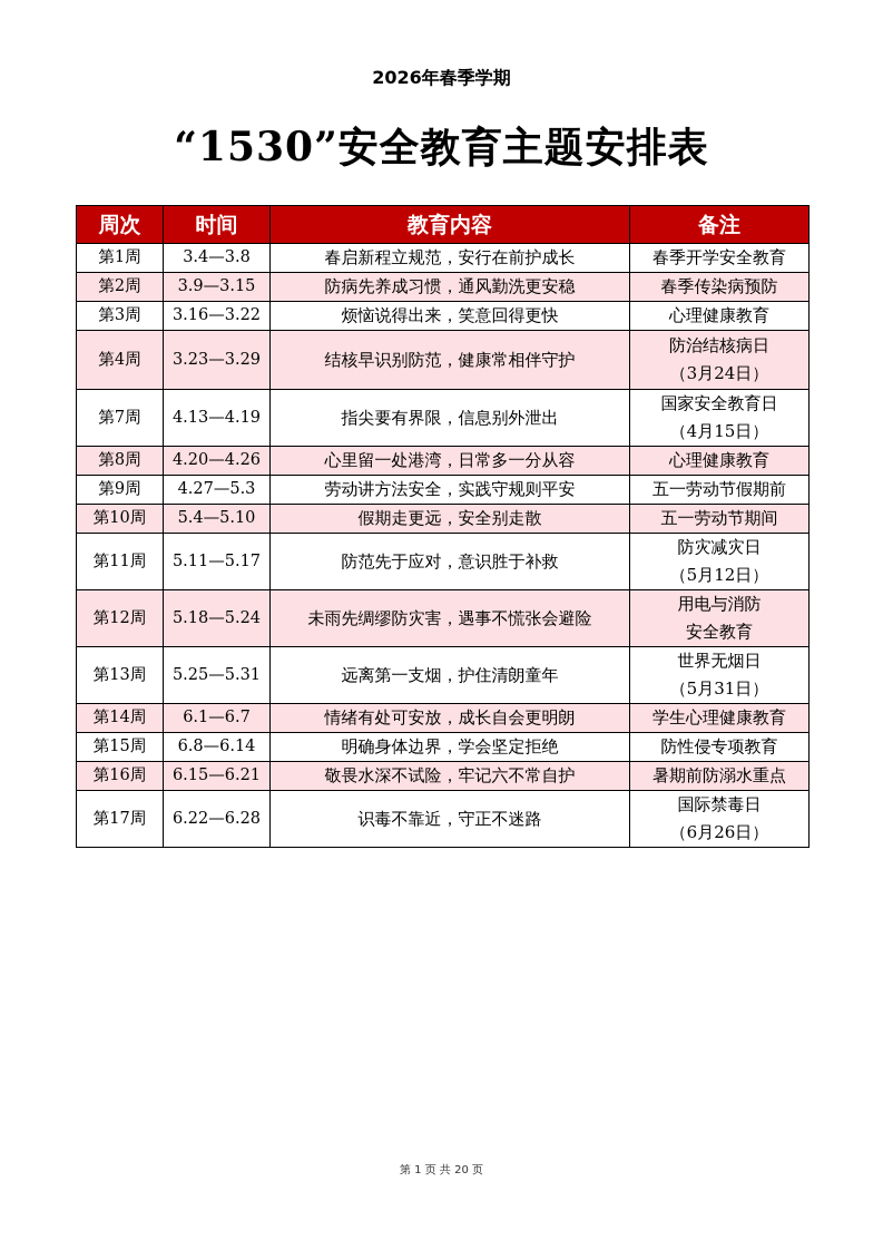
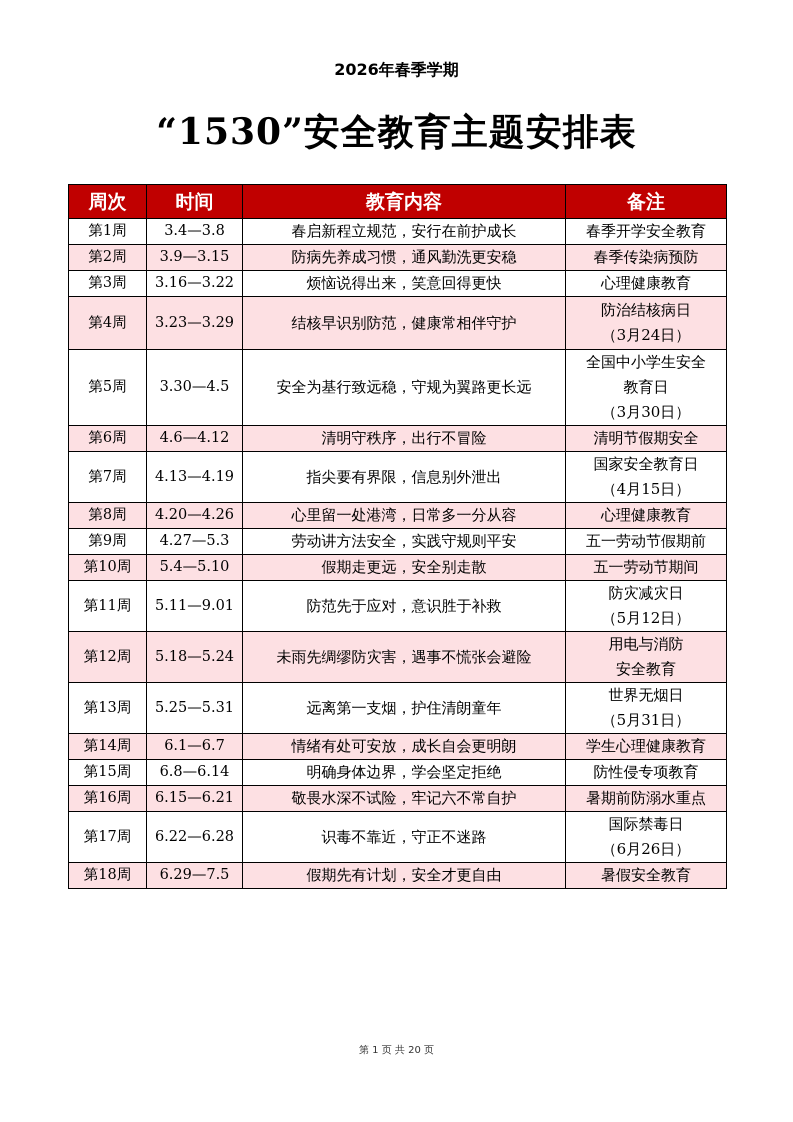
  2026年春季学期
  “1530”安全教育主题安排表
  周次	时间	教育内容	备注
  第1周	3.4—3.8	春启新程立规范，安行在前护成长	春季开学安全教育
  第2周	3.9—3.15	防病先养成习惯，通风勤洗更安稳	春季传染病预防
  第3周	3.16—3.22	烦恼说得出来，笑意回得更快	心理健康教育
  第4周	3.23—3.29	结核早识别防范，健康常相伴守护	防治结核病日（3月24日）
+ 第5周	3.30—4.5	安全为基行致远稳，守规为翼路更长远	全国中小学生安全教育日（3月30日）
+ 第6周	4.6—4.12	清明守秩序，出行不冒险	清明节假期安全
  第7周	4.13—4.19	指尖要有界限，信息别外泄出	国家安全教育日（4月15日）
  第8周	4.20—4.26	心里留一处港湾，日常多一分从容	心理健康教育
  第9周	4.27—5.3	劳动讲方法安全，实践守规则平安	五一劳动节假期前
  第10周	5.4—5.10	假期走更远，安全别走散	五一劳动节期间
- 第11周	5.11—5.17	防范先于应对，意识胜于补救	防灾减灾日（5月12日）
+ 第11周	5.11—9.01	防范先于应对，意识胜于补救	防灾减灾日（5月12日）
  第12周	5.18—5.24	未雨先绸缪防灾害，遇事不慌张会避险	用电与消防安全教育
  第13周	5.25—5.31	远离第一支烟，护住清朗童年	世界无烟日（5月31日）
  第14周	6.1—6.7	情绪有处可安放，成长自会更明朗	学生心理健康教育
  第15周	6.8—6.14	明确身体边界，学会坚定拒绝	防性侵专项教育
  第16周	6.15—6.21	敬畏水深不试险，牢记六不常自护	暑期前防溺水重点
  第17周	6.22—6.28	识毒不靠近，守正不迷路	国际禁毒日（6月26日）
+ 第18周	6.29—7.5	假期先有计划，安全才更自由	暑假安全教育
  第 1 页 共 20 页
